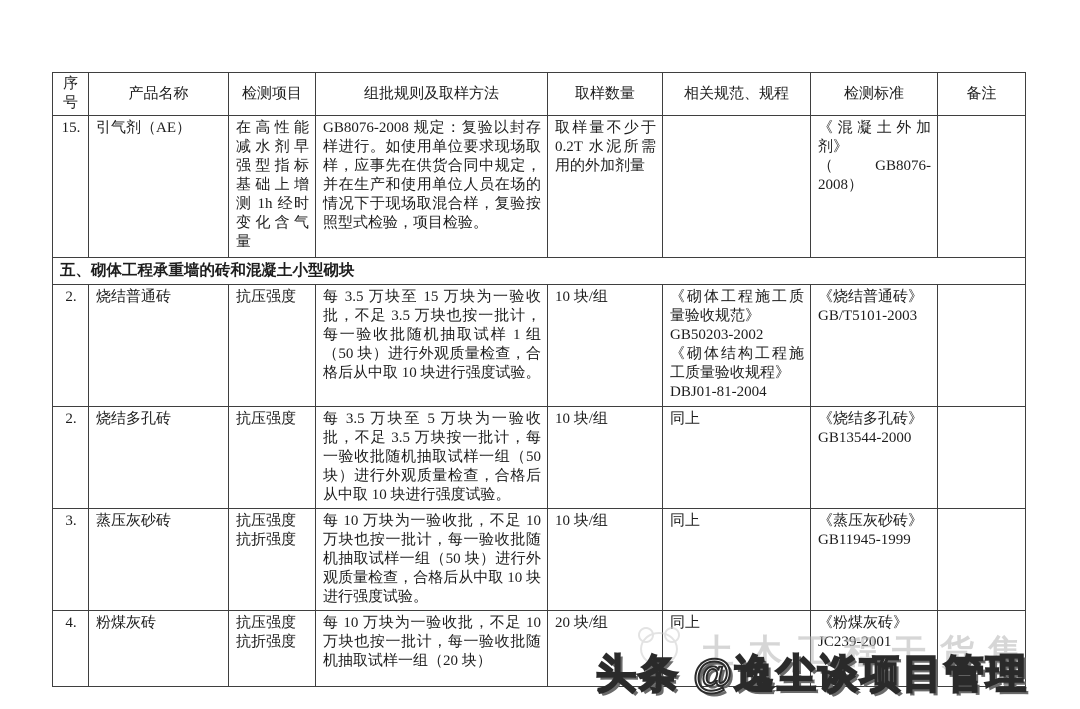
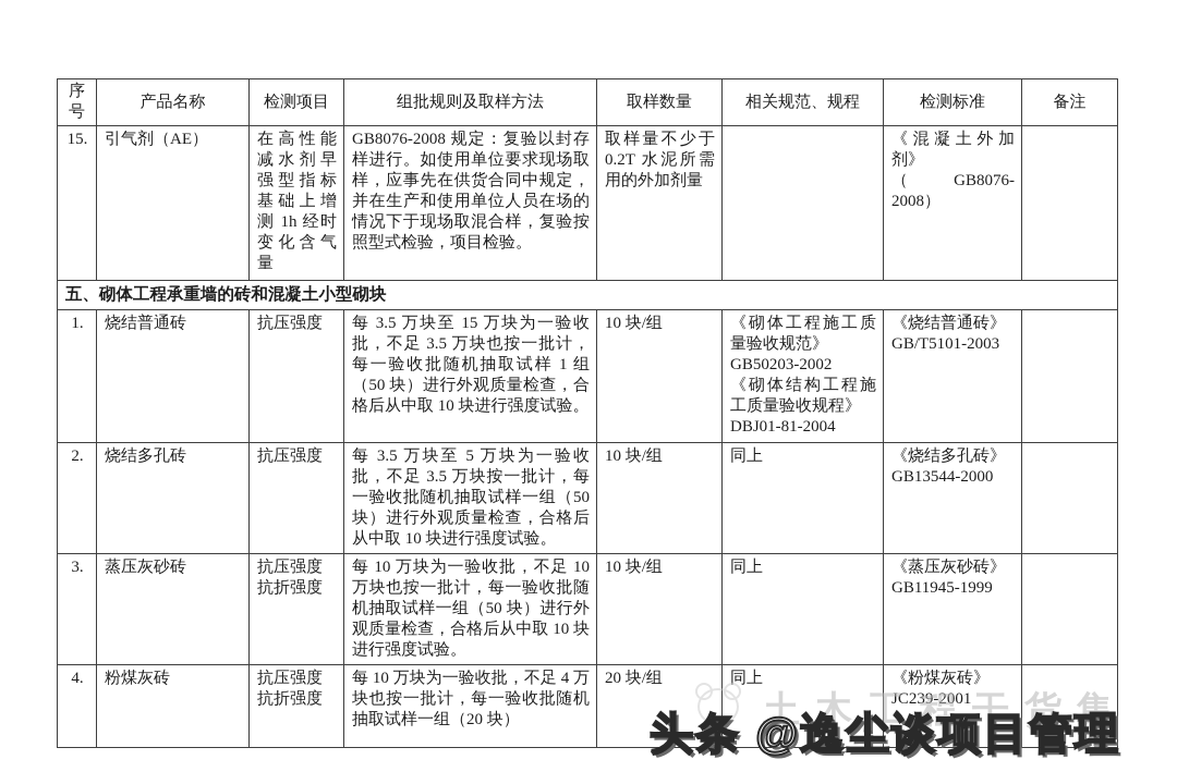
  序号	产品名称	检测项目	组批规则及取样方法	取样数量	相关规范、规程	检测标准	备注
  15.	引气剂（AE）	在高性能减水剂早强型指标基础上增测 1h 经时变化含气量	GB8076-2008 规定：复验以封存样进行。如使用单位要求现场取样，应事先在供货合同中规定，并在生产和使用单位人员在场的情况下于现场取混合样，复验按照型式检验，项目检验。	取样量不少于 0.2T 水泥所需用的外加剂量		《混凝土外加剂》 （GB8076-2008）
  五、砌体工程承重墙的砖和混凝土小型砌块
- 2.	烧结普通砖	抗压强度	每 3.5 万块至 15 万块为一验收批，不足 3.5 万块也按一批计，每一验收批随机抽取试样 1 组（50 块）进行外观质量检查，合格后从中取 10 块进行强度试验。	10 块/组	《砌体工程施工质量验收规范》 GB50203-2002 《砌体结构工程施工质量验收规程》 DBJ01-81-2004	《烧结普通砖》 GB/T5101-2003
+ 1.	烧结普通砖	抗压强度	每 3.5 万块至 15 万块为一验收批，不足 3.5 万块也按一批计，每一验收批随机抽取试样 1 组（50 块）进行外观质量检查，合格后从中取 10 块进行强度试验。	10 块/组	《砌体工程施工质量验收规范》 GB50203-2002 《砌体结构工程施工质量验收规程》 DBJ01-81-2004	《烧结普通砖》 GB/T5101-2003
  2.	烧结多孔砖	抗压强度	每 3.5 万块至 5 万块为一验收批，不足 3.5 万块按一批计，每一验收批随机抽取试样一组（50 块）进行外观质量检查，合格后从中取 10 块进行强度试验。	10 块/组	同上	《烧结多孔砖》 GB13544-2000
  3.	蒸压灰砂砖	抗压强度 抗折强度	每 10 万块为一验收批，不足 10 万块也按一批计，每一验收批随机抽取试样一组（50 块）进行外观质量检查，合格后从中取 10 块进行强度试验。	10 块/组	同上	《蒸压灰砂砖》 GB11945-1999
- 4.	粉煤灰砖	抗压强度 抗折强度	每 10 万块为一验收批，不足 10 万块也按一批计，每一验收批随机抽取试样一组（20 块）	20 块/组	同上	《粉煤灰砖》 JC239-2001
+ 4.	粉煤灰砖	抗压强度 抗折强度	每 10 万块为一验收批，不足 4 万块也按一批计，每一验收批随机抽取试样一组（20 块）	20 块/组	同上	《粉煤灰砖》 JC239-2001
  7
  土木工程干货集
  头条 @逸尘谈项目管理
